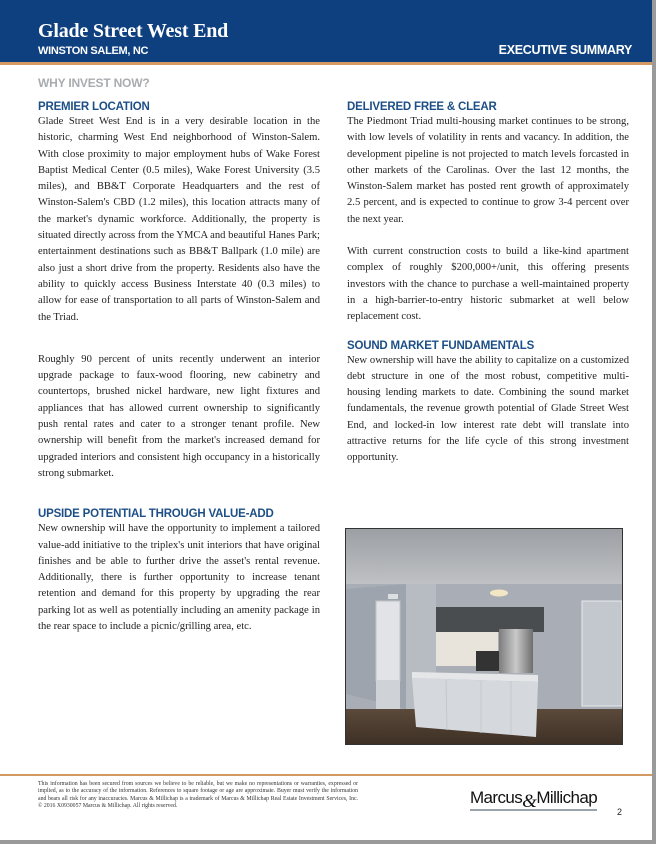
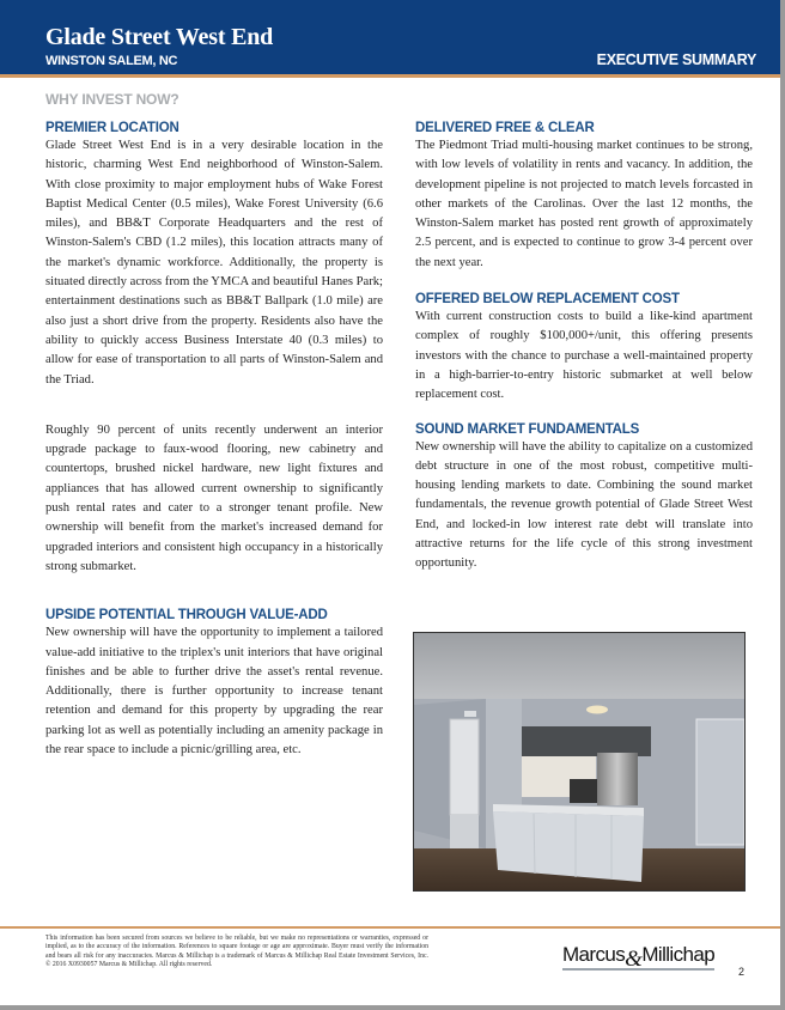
  Glade Street West End
  WINSTON SALEM, NC
  EXECUTIVE SUMMARY
  WHY INVEST NOW?
  PREMIER LOCATION
- Glade Street West End is in a very desirable location in the historic, charming West End neighborhood of Winston-Salem. With close proximity to major employment hubs of Wake Forest Baptist Medical Center (0.5 miles), Wake Forest University (3.5 miles), and BB&T Corporate Headquarters and the rest of Winston-Salem's CBD (1.2 miles), this location attracts many of the market's dynamic workforce. Additionally, the property is situated directly across from the YMCA and beautiful Hanes Park; entertainment destinations such as BB&T Ballpark (1.0 mile) are also just a short drive from the property. Residents also have the ability to quickly access Business Interstate 40 (0.3 miles) to allow for ease of transportation to all parts of Winston-Salem and the Triad.
+ Glade Street West End is in a very desirable location in the historic, charming West End neighborhood of Winston-Salem. With close proximity to major employment hubs of Wake Forest Baptist Medical Center (0.5 miles), Wake Forest University (6.6 miles), and BB&T Corporate Headquarters and the rest of Winston-Salem's CBD (1.2 miles), this location attracts many of the market's dynamic workforce. Additionally, the property is situated directly across from the YMCA and beautiful Hanes Park; entertainment destinations such as BB&T Ballpark (1.0 mile) are also just a short drive from the property. Residents also have the ability to quickly access Business Interstate 40 (0.3 miles) to allow for ease of transportation to all parts of Winston-Salem and the Triad.
  Roughly 90 percent of units recently underwent an interior upgrade package to faux-wood flooring, new cabinetry and countertops, brushed nickel hardware, new light fixtures and appliances that has allowed current ownership to significantly push rental rates and cater to a stronger tenant profile. New ownership will benefit from the market's increased demand for upgraded interiors and consistent high occupancy in a historically strong submarket.
  UPSIDE POTENTIAL THROUGH VALUE-ADD
  New ownership will have the opportunity to implement a tailored value-add initiative to the triplex's unit interiors that have original finishes and be able to further drive the asset's rental revenue. Additionally, there is further opportunity to increase tenant retention and demand for this property by upgrading the rear parking lot as well as potentially including an amenity package in the rear space to include a picnic/grilling area, etc.
  DELIVERED FREE & CLEAR
  The Piedmont Triad multi-housing market continues to be strong, with low levels of volatility in rents and vacancy. In addition, the development pipeline is not projected to match levels forcasted in other markets of the Carolinas. Over the last 12 months, the Winston-Salem market has posted rent growth of approximately 2.5 percent, and is expected to continue to grow 3-4 percent over the next year.
+ OFFERED BELOW REPLACEMENT COST
- With current construction costs to build a like-kind apartment complex of roughly $200,000+/unit, this offering presents investors with the chance to purchase a well-maintained property in a high-barrier-to-entry historic submarket at well below replacement cost.
+ With current construction costs to build a like-kind apartment complex of roughly $100,000+/unit, this offering presents investors with the chance to purchase a well-maintained property in a high-barrier-to-entry historic submarket at well below replacement cost.
  SOUND MARKET FUNDAMENTALS
  New ownership will have the ability to capitalize on a customized debt structure in one of the most robust, competitive multi-housing lending markets to date. Combining the sound market fundamentals, the revenue growth potential of Glade Street West End, and locked-in low interest rate debt will translate into attractive returns for the life cycle of this strong investment opportunity.
  Marcus&Millichap
  2
